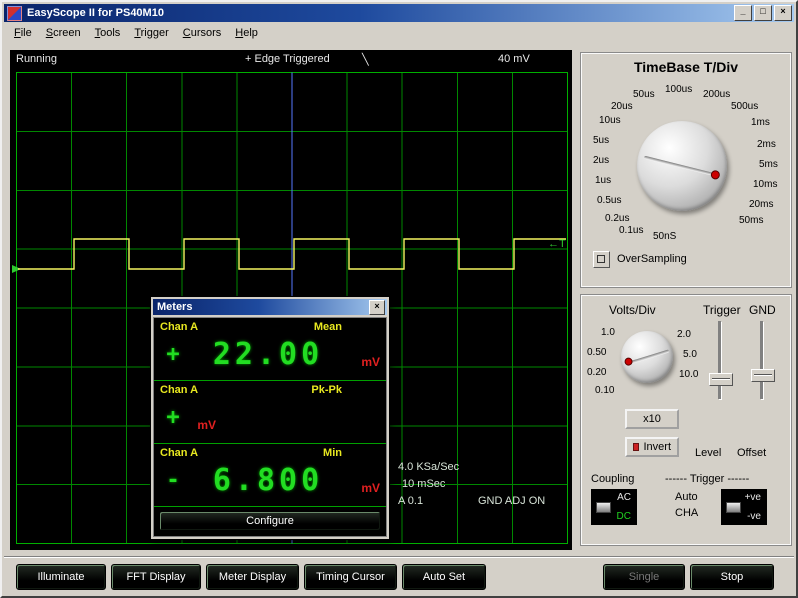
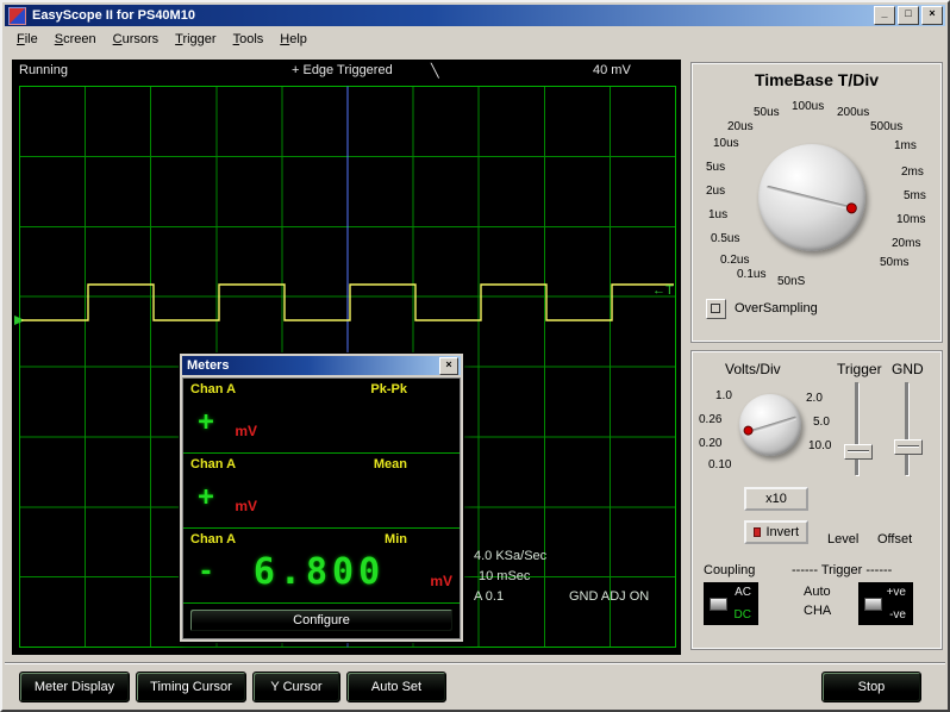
  EasyScope II for PS40M10
  _
  □
  ×
  File
  Screen
- Tools
+ Cursors
  Trigger
- Cursors
+ Tools
  Help
  Running
  + Edge Triggered
  ╲
  40 mV
  ←T
  4.0 KSa/Sec
  10 mSec
  A 0.1
  GND ADJ ON
  Meters
  ×
  Chan A
- Mean
+ Pk-Pk
  +
- 22.00
  mV
  Chan A
- Pk-Pk
+ Mean
  +
  mV
  Chan A
  Min
  -
  6.800
  mV
  Configure
  TimeBase T/Div
  20us
  50us
  100us
  200us
  500us
  10us
  1ms
  5us
  2ms
  2us
  5ms
  1us
  10ms
  0.5us
  20ms
  0.2us
  50ms
  0.1us
  50nS
  OverSampling
  Volts/Div
  Trigger
  GND
  1.0
- 0.50
+ 0.26
  0.20
  0.10
  2.0
  5.0
  10.0
  x10
  Invert
  Level
  Offset
  Coupling
  ------ Trigger ------
  AC
  DC
  Auto
  CHA
  +ve
  -ve
- Illuminate
- FFT Display
  Meter Display
  Timing Cursor
+ Y Cursor
  Auto Set
- Single
  Stop
